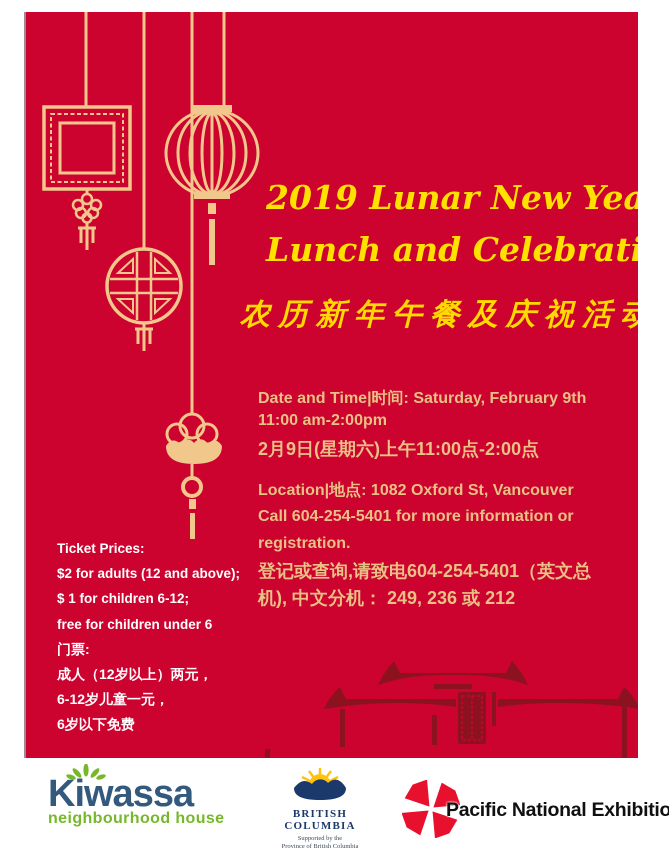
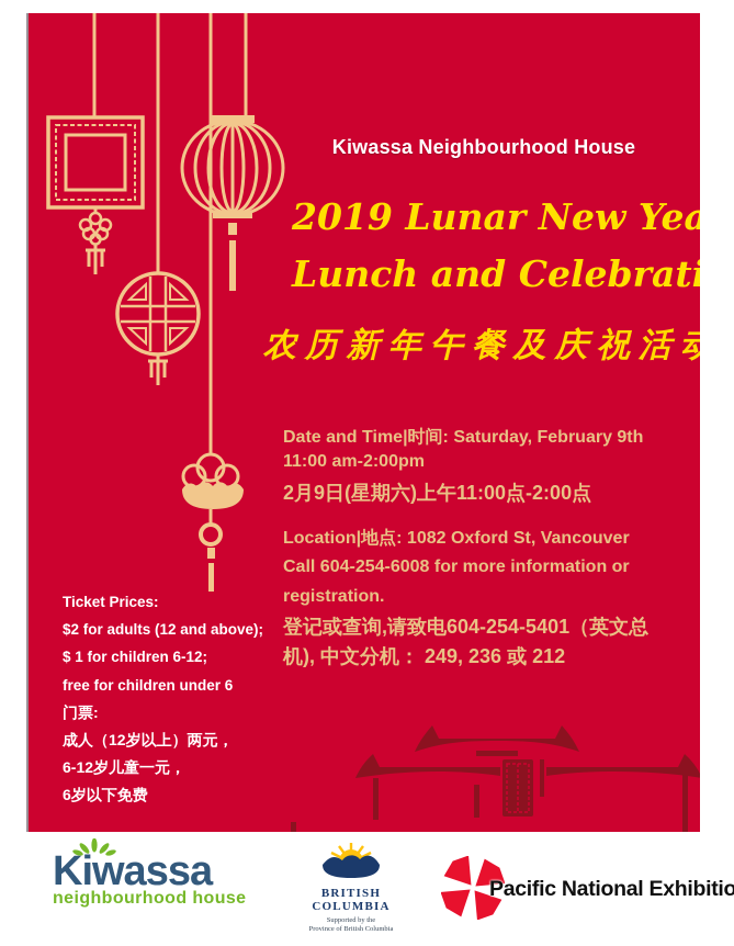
+ Kiwassa Neighbourhood House
  2019 Lunar New Yea
  Lunch and Celebrati
  农历新年午餐及庆祝活
  Date and Time|时间: Saturday, February 9th
  11:00 am-2:00pm
  2月9日(星期六)上午11:00点-2:00点
  Location|地点: 1082 Oxford St, Vancouver
- Call 604-254-5401 for more information or
+ Call 604-254-6008 for more information or
  registration.
  登记或查询,请致电604-254-5401（英文总
  机), 中文分机： 249, 236 或 212
  Ticket Prices:
  $2 for adults (12 and above);
  $ 1 for children 6-12;
  free for children under 6
  门票:
  成人（12岁以上）两元，
  6-12岁儿童一元，
  6岁以下免费
  Kiwassa
  neighbourhood house
  BRITISH
  COLUMBIA
  Pacific National Exhibitio
